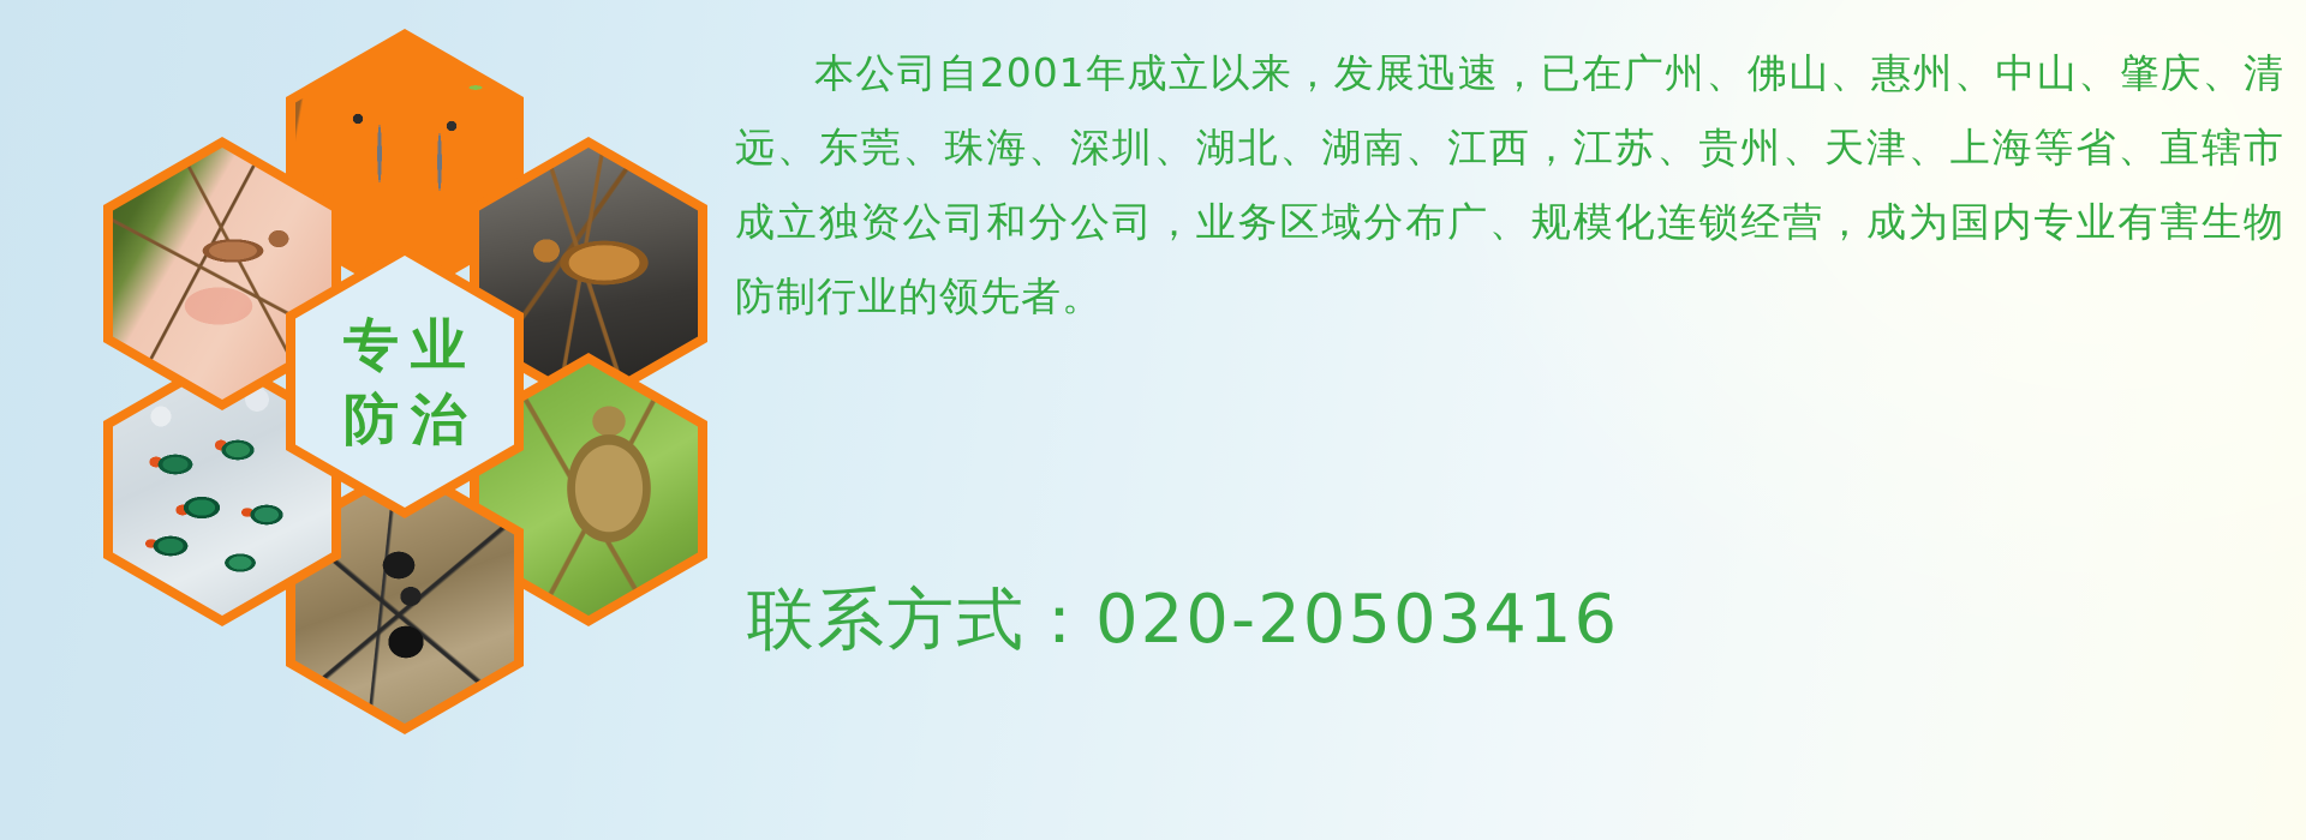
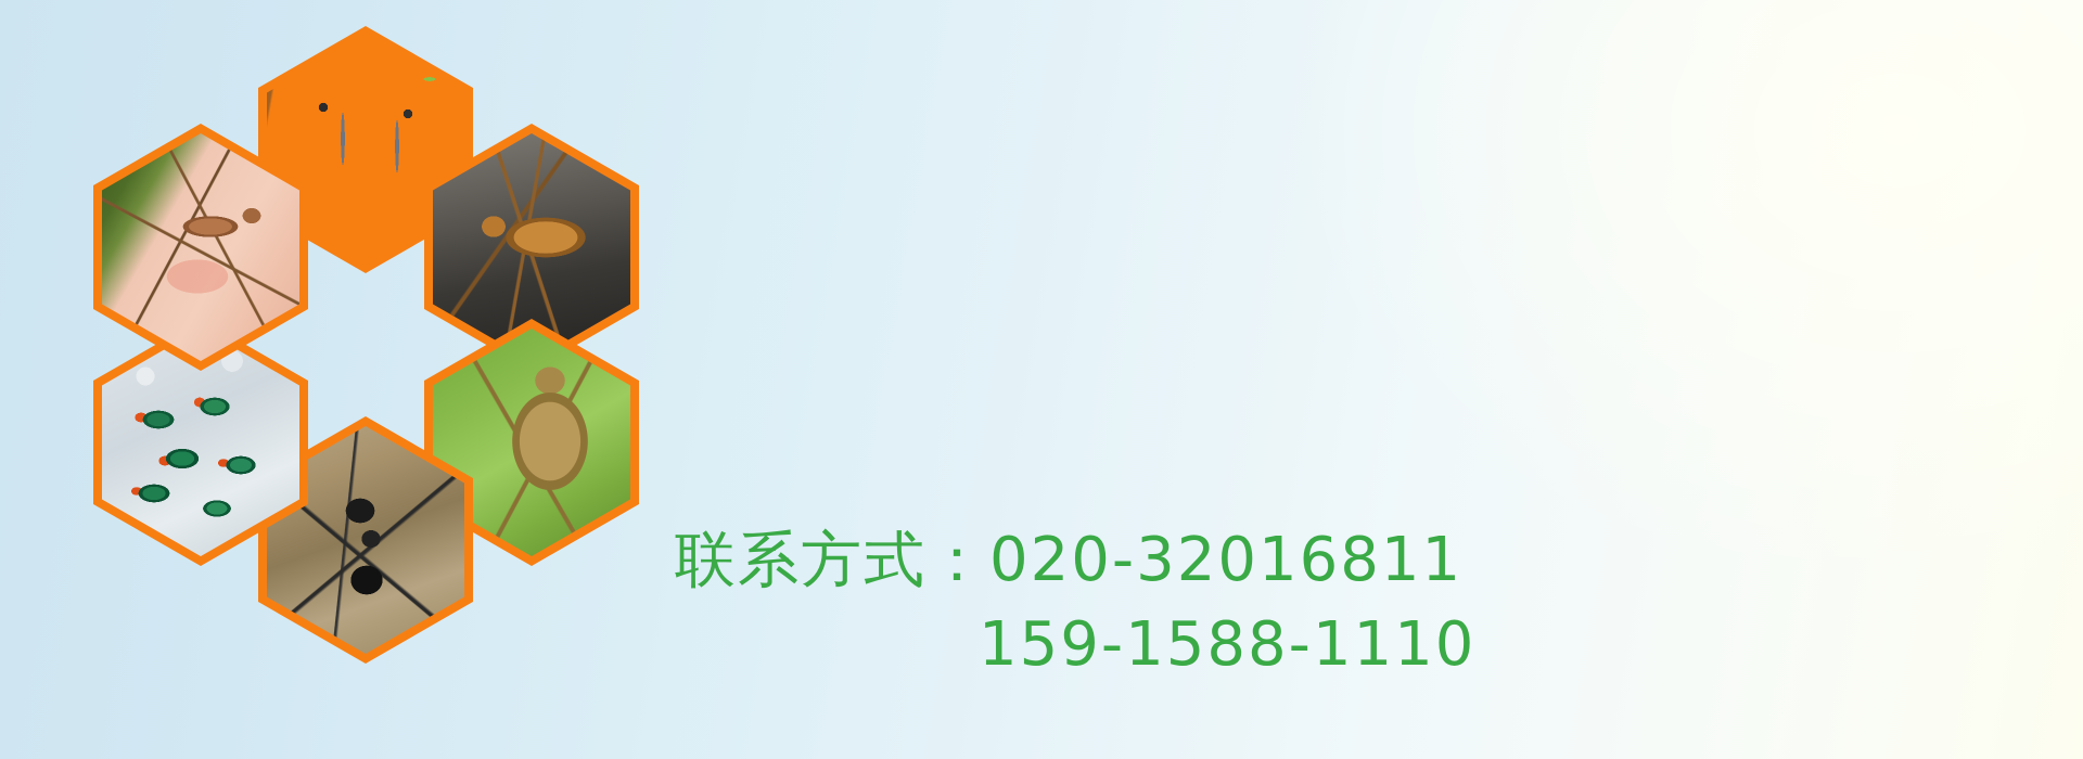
- 专业
- 防治
- 本公司自2001年成立以来，发展迅速，已在广州、佛山、惠州、中山、肇庆、清远、东莞、珠海、深圳、湖北、湖南、江西，江苏、贵州、天津、上海等省、直辖市成立独资公司和分公司，业务区域分布广、规模化连锁经营，成为国内专业有害生物防制行业的领先者。
- 联系方式：020-20503416
+ 联系方式：020-32016811
+ 159-1588-1110
